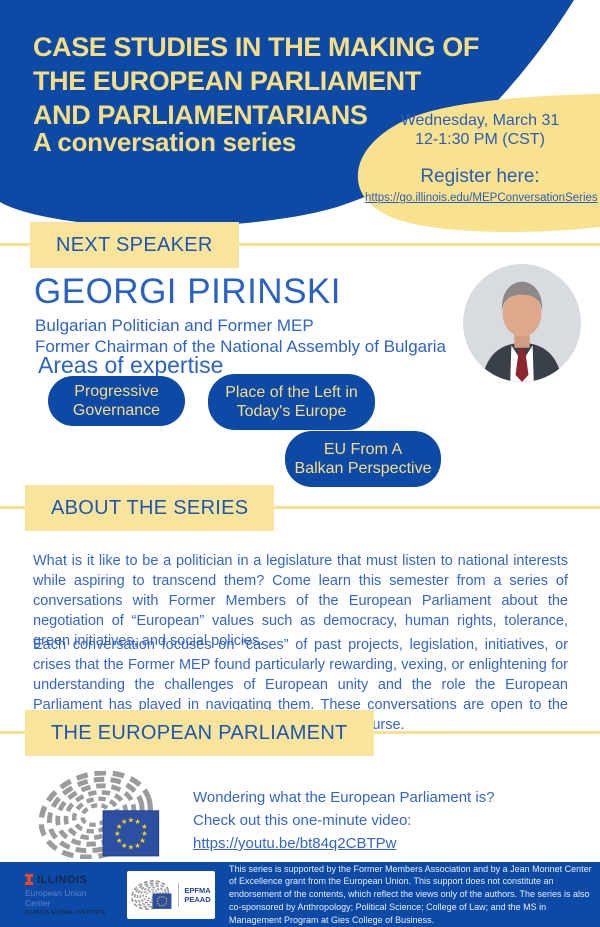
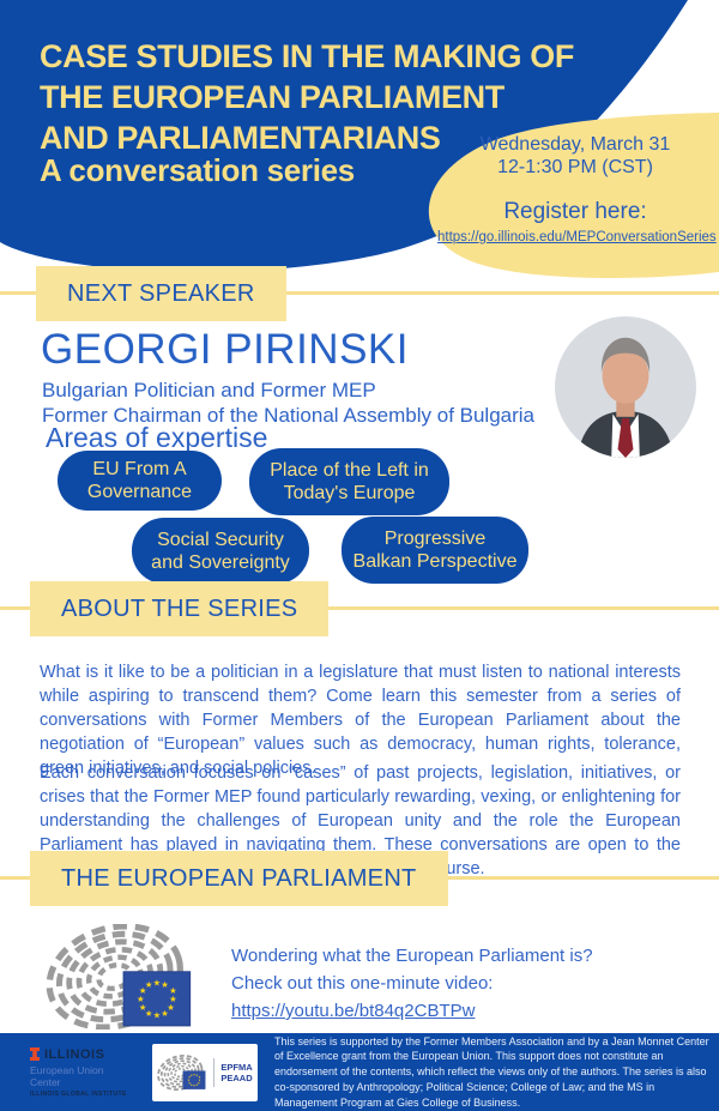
  CASE STUDIES IN THE MAKING OF
  THE EUROPEAN PARLIAMENT
  AND PARLIAMENTARIANS
  A conversation series
  Wednesday, March 31
  12-1:30 PM (CST)
  Register here:
  https://go.illinois.edu/MEPConversationSeries
  NEXT SPEAKER
  GEORGI PIRINSKI
  Bulgarian Politician and Former MEP
  Former Chairman of the National Assembly of Bulgaria
  Areas of expertise
- Progressive
+ EU From A
  Governance
  Place of the Left in
  Today's Europe
+ Social Security
+ and Sovereignty
- EU From A
+ Progressive
  Balkan Perspective
  ABOUT THE SERIES
  What is it like to be a politician in a legislature that must listen to national interests while aspiring to transcend them? Come learn this semester from a series of conversations with Former Members of the European Parliament about the negotiation of “European” values such as democracy, human rights, tolerance, green initiatives, and social policies.
  Each conversation focuses on “cases” of past projects, legislation, initiatives, or crises that the Former MEP found particularly rewarding, vexing, or enlightening for understanding the challenges of European unity and the role the European Parliament has played in navigating them. These conversations are open to the urse.
  THE EUROPEAN PARLIAMENT
  Wondering what the European Parliament is?
  Check out this one-minute video: https://youtu.be/bt84q2CBTPw
  ILLINOIS
  European Union Center
  EPFMA
  PEAAD
  This series is supported by the Former Members Association and by a Jean Monnet Center of Excellence grant from the European Union. This support does not constitute an endorsement of the contents, which reflect the views only of the authors. The series is also co-sponsored by Anthropology; Political Science; College of Law; and the MS in Management Program at Gies College of Business.
